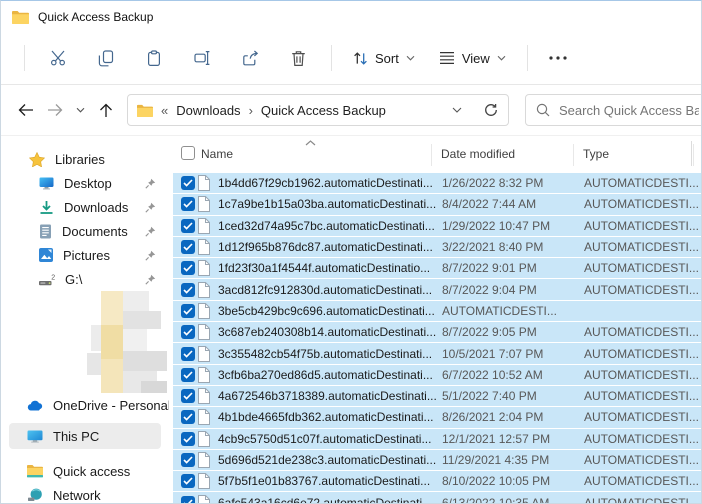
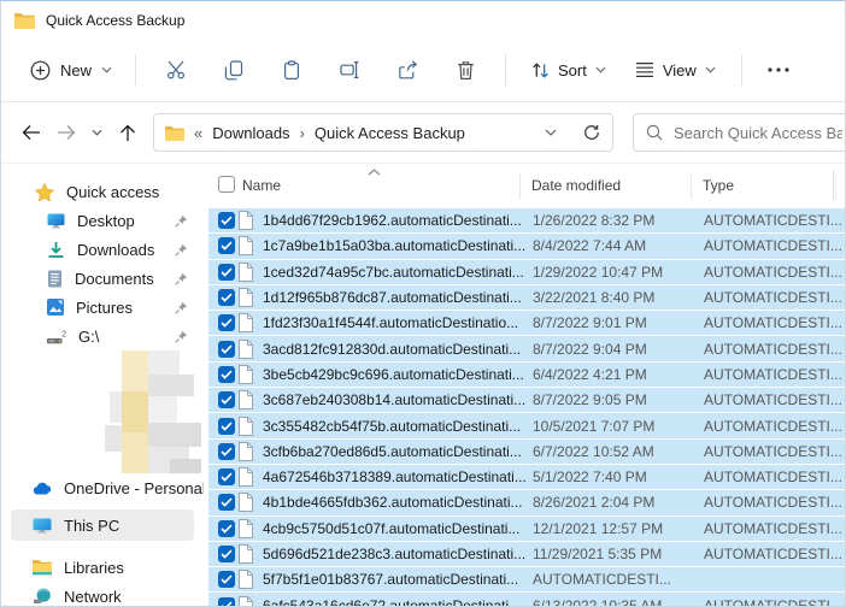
  Quick Access Backup
+ New
  Sort
  View
  «
  Downloads
  ›
  Quick Access Backup
  Search Quick Access Ba
- Libraries
+ Quick access
  Desktop
  Downloads
  Documents
  Pictures
  G:\
  OneDrive - Persona
  This PC
- Quick access
+ Libraries
  Network
  Name
  Date modified
  Type
  1b4dd67f29cb1962.automaticDestinati...
  1/26/2022 8:32 PM
  AUTOMATICDESTI...
  1c7a9be1b15a03ba.automaticDestinati...
  8/4/2022 7:44 AM
  AUTOMATICDESTI...
  1ced32d74a95c7bc.automaticDestinati...
  1/29/2022 10:47 PM
  AUTOMATICDESTI...
  1d12f965b876dc87.automaticDestinati...
  3/22/2021 8:40 PM
  AUTOMATICDESTI...
  1fd23f30a1f4544f.automaticDestinatio...
  8/7/2022 9:01 PM
  AUTOMATICDESTI...
  3acd812fc912830d.automaticDestinati...
  8/7/2022 9:04 PM
  AUTOMATICDESTI...
  3be5cb429bc9c696.automaticDestinati...
+ 6/4/2022 4:21 PM
  AUTOMATICDESTI...
  3c687eb240308b14.automaticDestinati...
  8/7/2022 9:05 PM
  AUTOMATICDESTI...
  3c355482cb54f75b.automaticDestinati...
  10/5/2021 7:07 PM
  AUTOMATICDESTI...
  3cfb6ba270ed86d5.automaticDestinati...
  6/7/2022 10:52 AM
  AUTOMATICDESTI...
  4a672546b3718389.automaticDestinati...
  5/1/2022 7:40 PM
  AUTOMATICDESTI...
  4b1bde4665fdb362.automaticDestinati...
  8/26/2021 2:04 PM
  AUTOMATICDESTI...
  4cb9c5750d51c07f.automaticDestinati...
  12/1/2021 12:57 PM
  AUTOMATICDESTI...
  5d696d521de238c3.automaticDestinati...
- 11/29/2021 4:35 PM
+ 11/29/2021 5:35 PM
  AUTOMATICDESTI...
  5f7b5f1e01b83767.automaticDestinati...
- 8/10/2022 10:05 PM
  AUTOMATICDESTI...
  6afc543a16cd6e72.automaticDestinati...
  6/13/2022 10:35 AM
  AUTOMATICDESTI...
